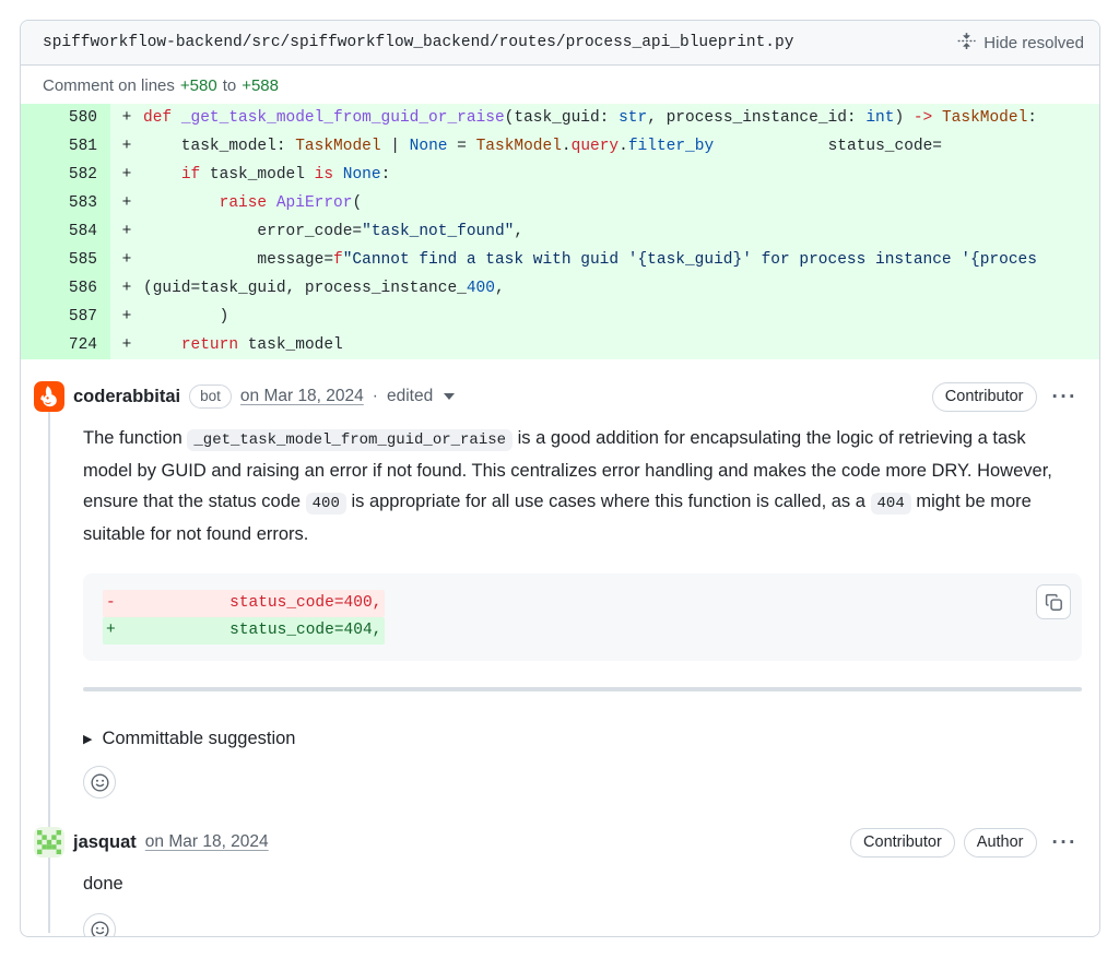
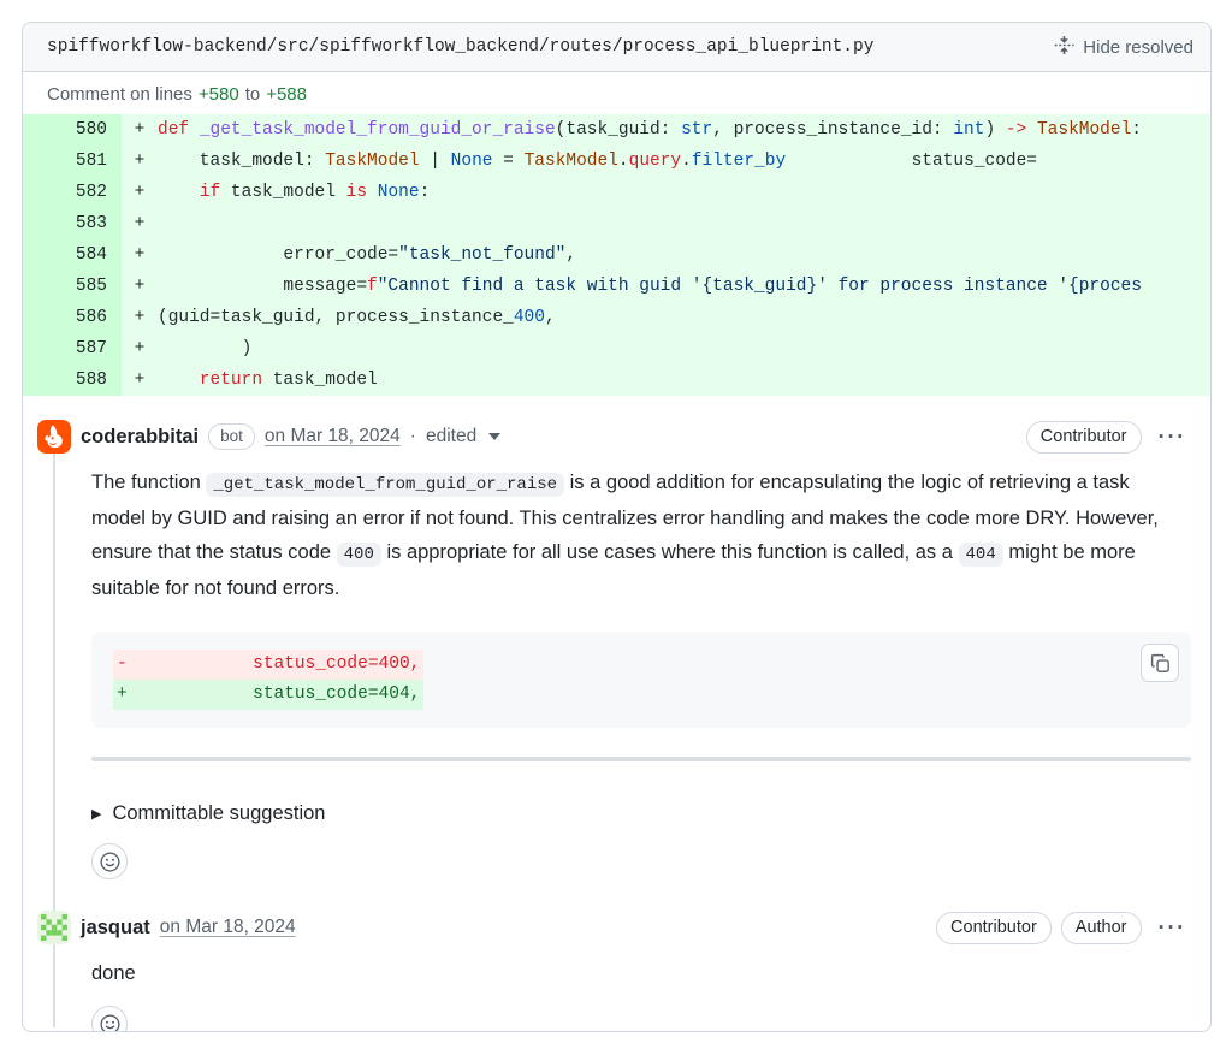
  spiffworkflow-backend/src/spiffworkflow_backend/routes/process_api_blueprint.py
  Hide resolved
  Comment on lines
  +580
  to
  +588
  580
  +
  def _get_task_model_from_guid_or_raise(task_guid: str, process_instance_id: int) -> TaskModel:
  581
  +
  task_model: TaskModel | None = TaskModel.query.filter_by status_code=
  582
  +
  if task_model is None:
  583
  +
- raise ApiError(
  584
  +
  error_code="task_not_found",
  585
  +
  message=f"Cannot find a task with guid '{task_guid}' for process instance '{proces
  586
  +
  (guid=task_guid, process_instance_400,
  587
  +
  )
- 724
+ 588
  +
  return task_model
  coderabbitai
  bot
  on Mar 18, 2024
  ·
  edited
  Contributor
  ···
  The function _get_task_model_from_guid_or_raise is a good addition for encapsulating the logic of retrieving a task model by GUID and raising an error if not found. This centralizes error handling and makes the code more DRY. However, ensure that the status code 400 is appropriate for all use cases where this function is called, as a 404 might be more suitable for not found errors.
  - status_code=400,
  + status_code=404,
  ▶
  Committable suggestion
  jasquat
  on Mar 18, 2024
  Contributor
  Author
  ···
  done
